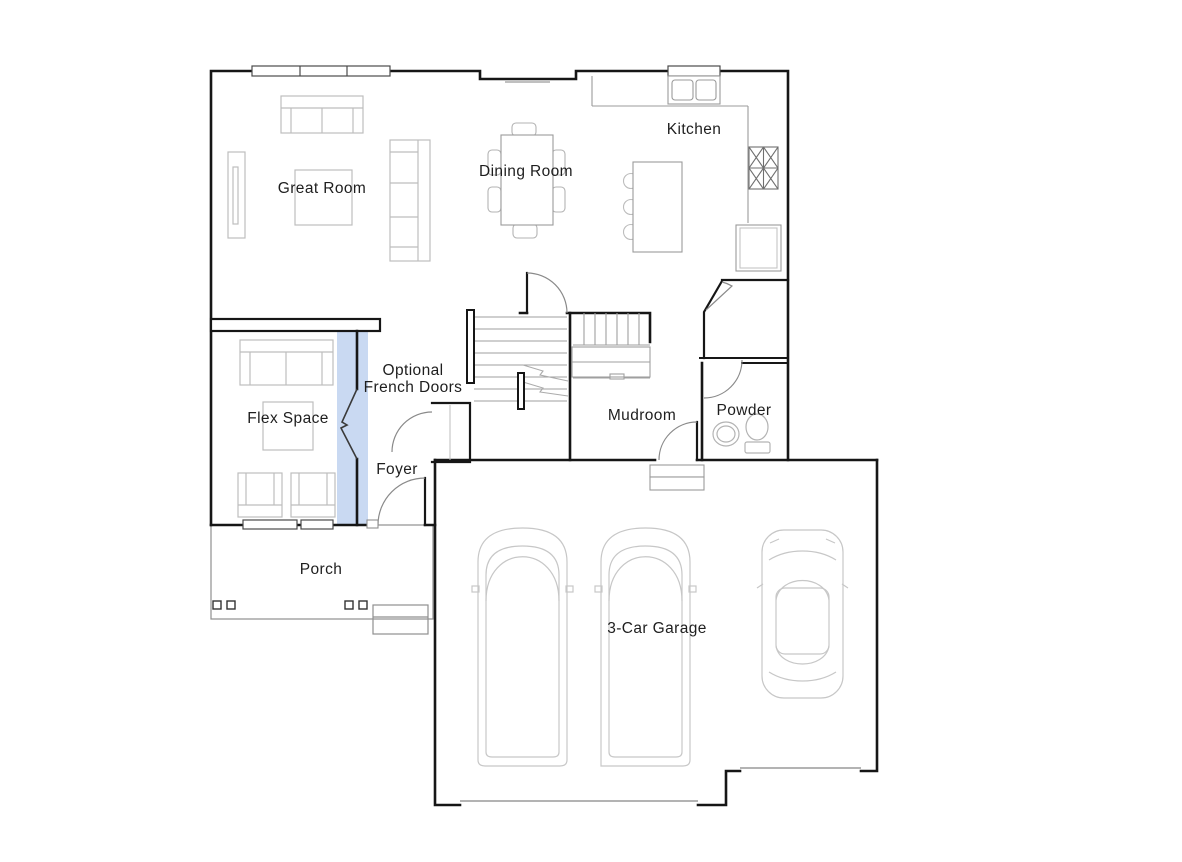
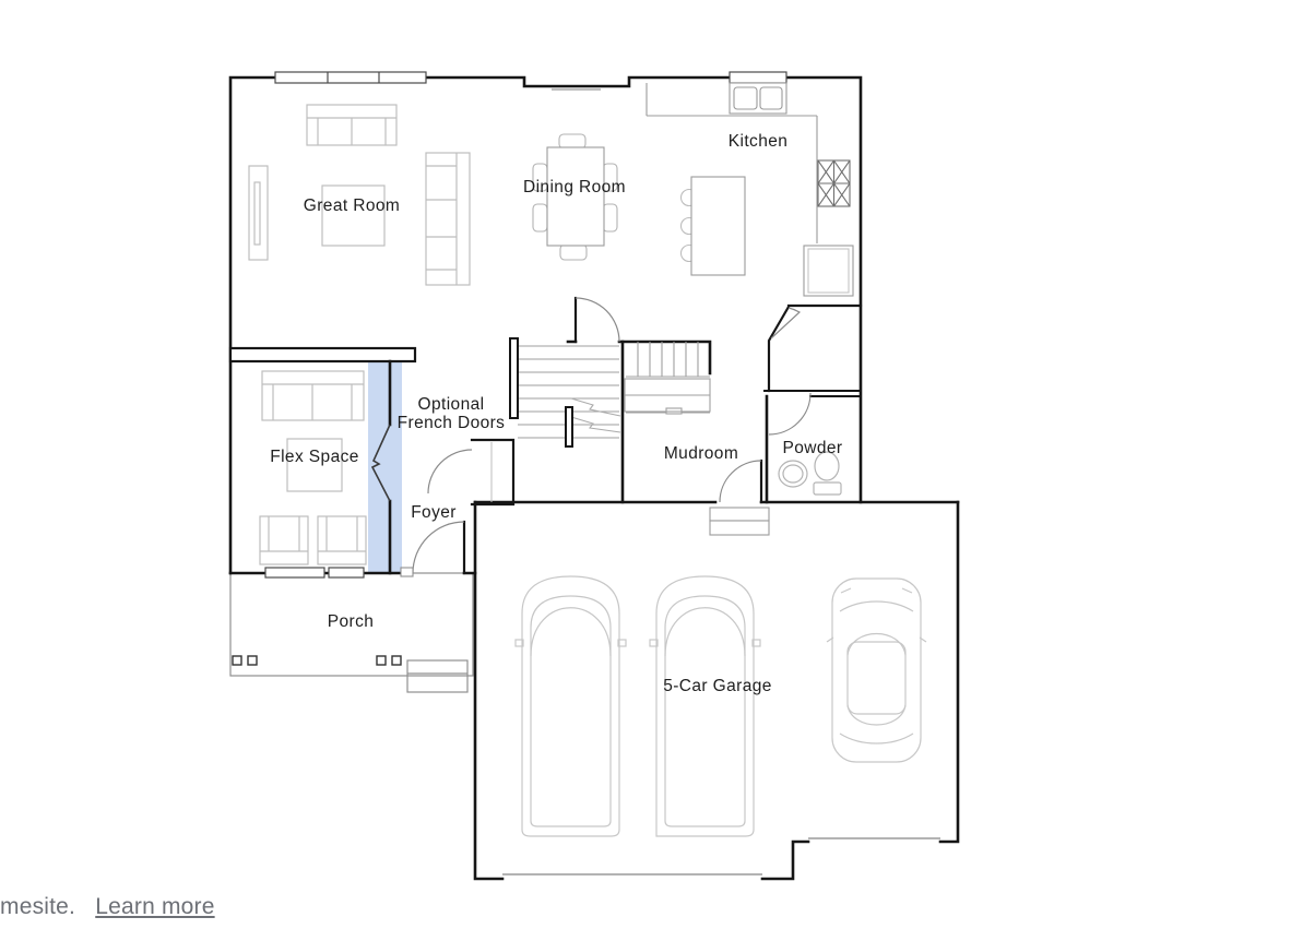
  Great Room
  Dining Room
  Kitchen
  Flex Space
  Mudroom
  Powder
  Foyer
  Porch
- 3-Car Garage
+ 5-Car Garage
  Optional
  French Doors
+ mesite. Learn more
